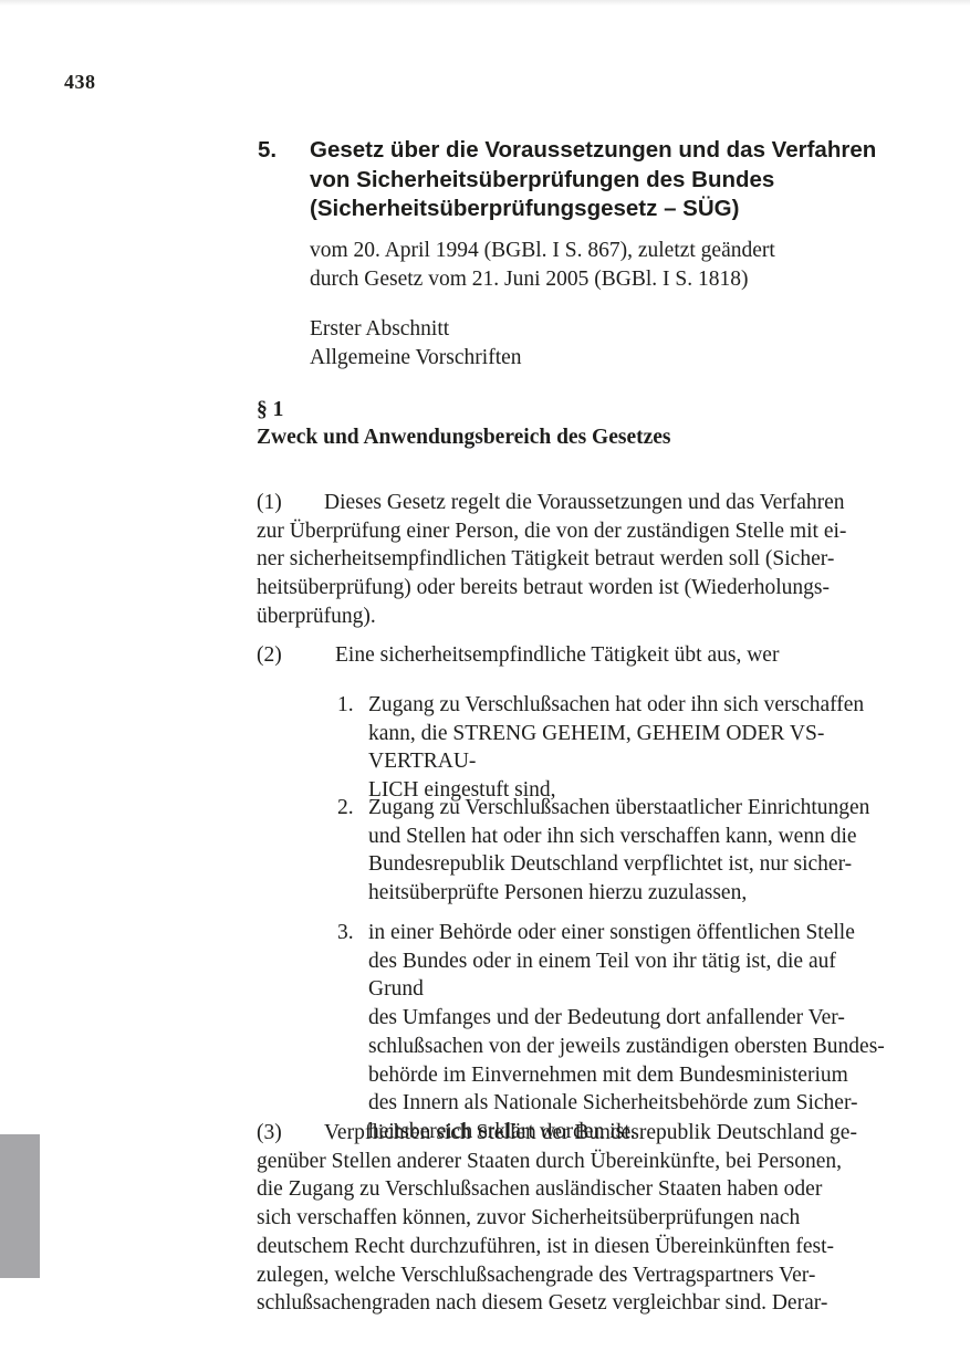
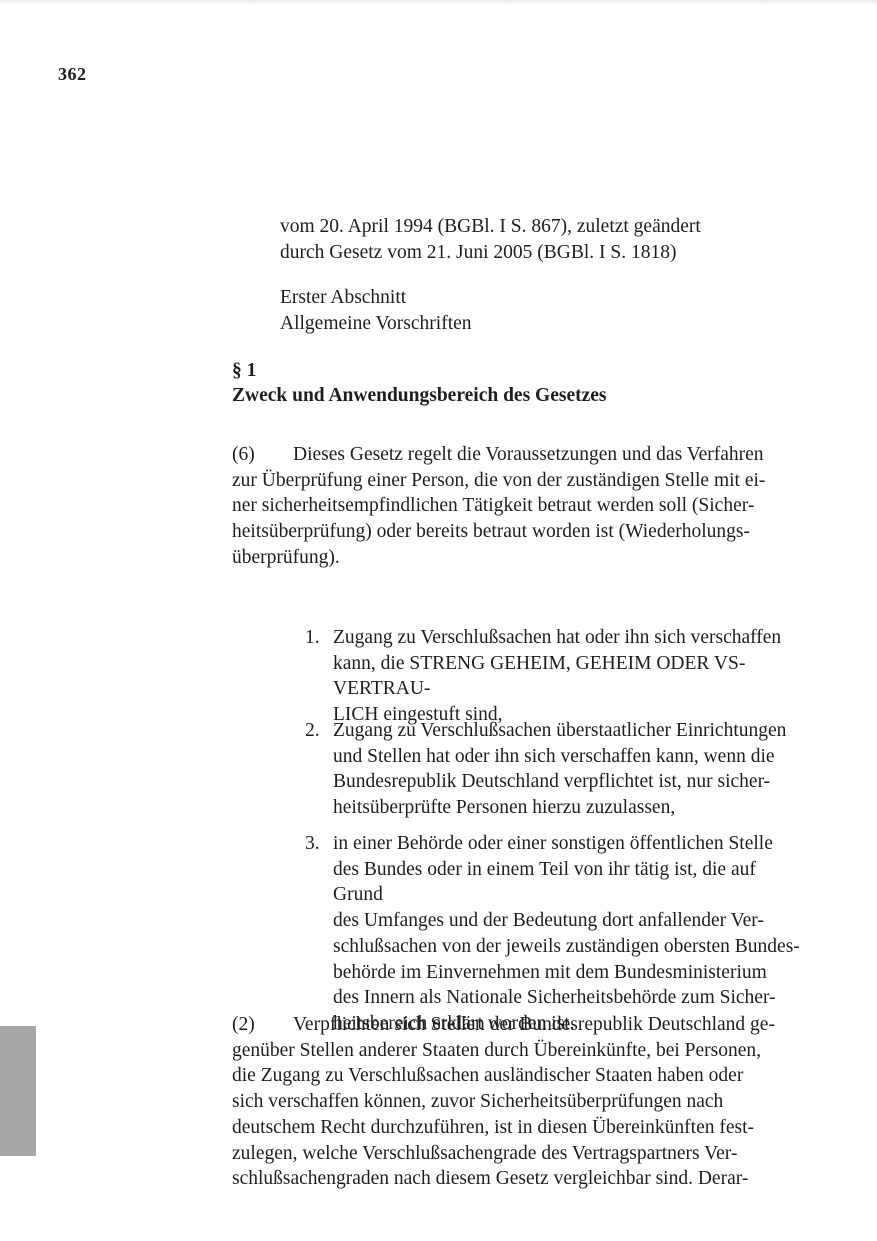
- 438
+ 362
- 5.
- Gesetz über die Voraussetzungen und das Verfahren
- von Sicherheitsüberprüfungen des Bundes
- (Sicherheitsüberprüfungsgesetz – SÜG)
  vom 20. April 1994 (BGBl. I S. 867), zuletzt geändert
  durch Gesetz vom 21. Juni 2005 (BGBl. I S. 1818)
  Erster Abschnitt
  Allgemeine Vorschriften
  § 1
  Zweck und Anwendungsbereich des Gesetzes
- (1) Dieses Gesetz regelt die Voraussetzungen und das Verfahren
+ (6) Dieses Gesetz regelt die Voraussetzungen und das Verfahren
  zur Überprüfung einer Person, die von der zuständigen Stelle mit ei-
  ner sicherheitsempfindlichen Tätigkeit betraut werden soll (Sicher-
  heitsüberprüfung) oder bereits betraut worden ist (Wiederholungs-
  überprüfung).
- (2) Eine sicherheitsempfindliche Tätigkeit übt aus, wer
  1.
  Zugang zu Verschlußsachen hat oder ihn sich verschaffen
  kann, die STRENG GEHEIM, GEHEIM ODER VS-VERTRAU-
  LICH eingestuft sind,
  2.
  Zugang zu Verschlußsachen überstaatlicher Einrichtungen
  und Stellen hat oder ihn sich verschaffen kann, wenn die
  Bundesrepublik Deutschland verpflichtet ist, nur sicher-
  heitsüberprüfte Personen hierzu zuzulassen,
  3.
  in einer Behörde oder einer sonstigen öffentlichen Stelle
  des Bundes oder in einem Teil von ihr tätig ist, die auf Grund
  des Umfanges und der Bedeutung dort anfallender Ver-
  schlußsachen von der jeweils zuständigen obersten Bundes-
  behörde im Einvernehmen mit dem Bundesministerium
  des Innern als Nationale Sicherheitsbehörde zum Sicher-
  heitsbereich erklärt worden ist.
- (3) Verpflichten sich Stellen der Bundesrepublik Deutschland ge-
+ (2) Verpflichten sich Stellen der Bundesrepublik Deutschland ge-
  genüber Stellen anderer Staaten durch Übereinkünfte, bei Personen,
  die Zugang zu Verschlußsachen ausländischer Staaten haben oder
  sich verschaffen können, zuvor Sicherheitsüberprüfungen nach
  deutschem Recht durchzuführen, ist in diesen Übereinkünften fest-
  zulegen, welche Verschlußsachengrade des Vertragspartners Ver-
  schlußsachengraden nach diesem Gesetz vergleichbar sind. Derar-
